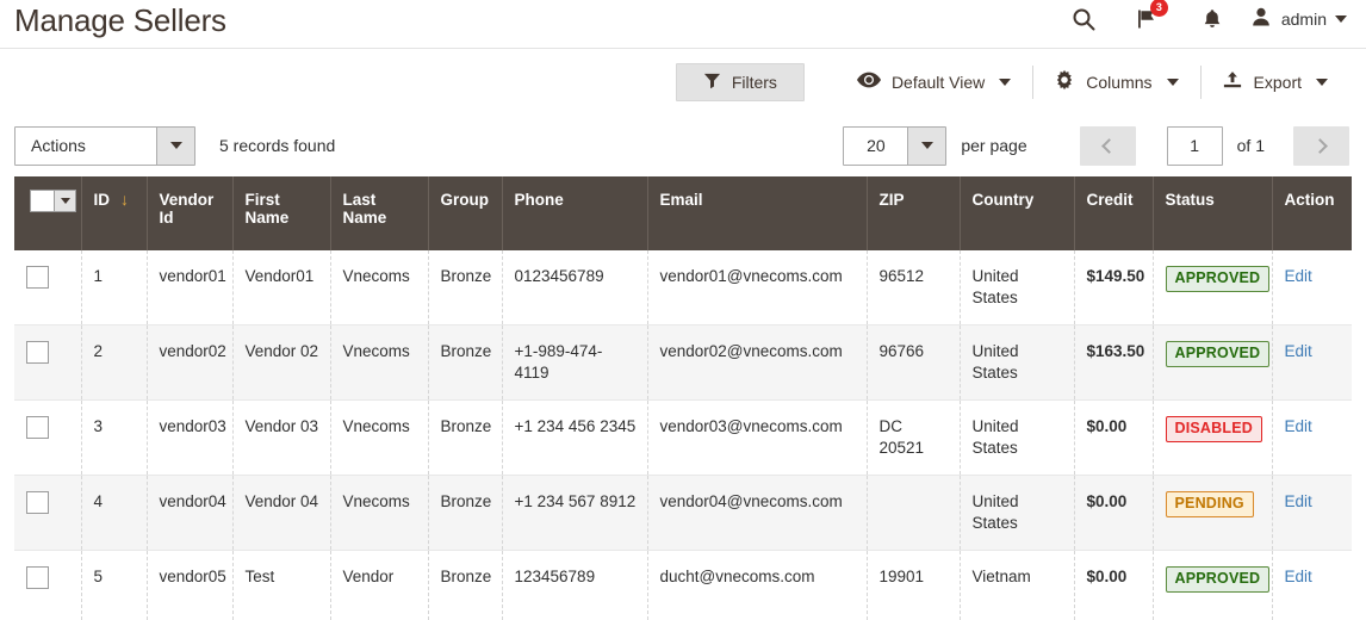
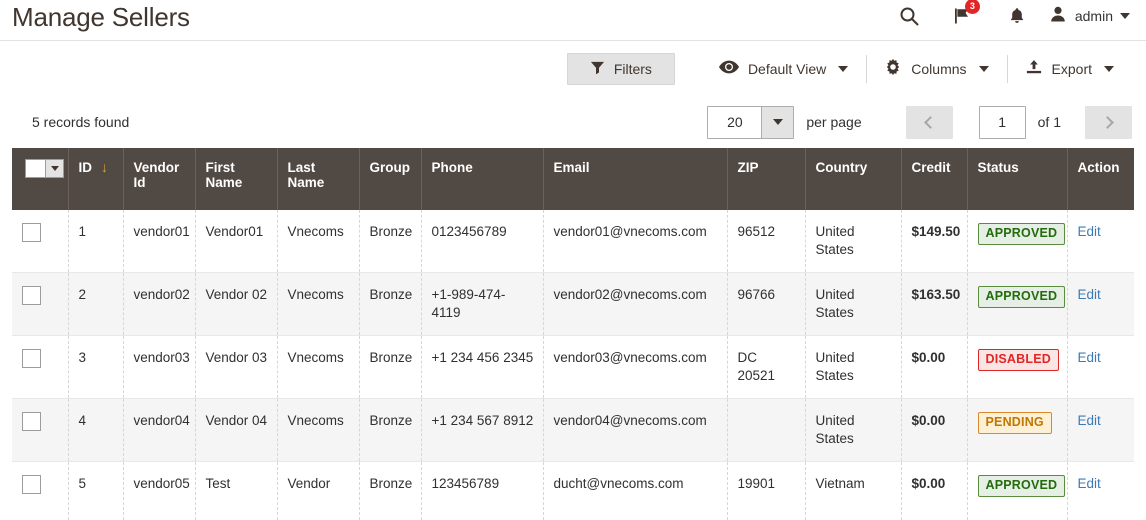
  Manage Sellers
  3
  admin
  Filters
  Default View
  Columns
  Export
- Actions
  5 records found
  20
  per page
  1
  of 1
  	ID ↓	Vendor Id	First Name	Last Name	Group	Phone	Email	ZIP	Country	Credit	Status	Action
  	1	vendor01	Vendor01	Vnecoms	Bronze	0123456789	vendor01@vnecoms.com	96512	United States	$149.50	APPROVED	Edit
  	2	vendor02	Vendor 02	Vnecoms	Bronze	+1-989-474-4119	vendor02@vnecoms.com	96766	United States	$163.50	APPROVED	Edit
  	3	vendor03	Vendor 03	Vnecoms	Bronze	+1 234 456 2345	vendor03@vnecoms.com	DC 20521	United States	$0.00	DISABLED	Edit
  	4	vendor04	Vendor 04	Vnecoms	Bronze	+1 234 567 8912	vendor04@vnecoms.com		United States	$0.00	PENDING	Edit
  	5	vendor05	Test	Vendor	Bronze	123456789	ducht@vnecoms.com	19901	Vietnam	$0.00	APPROVED	Edit
